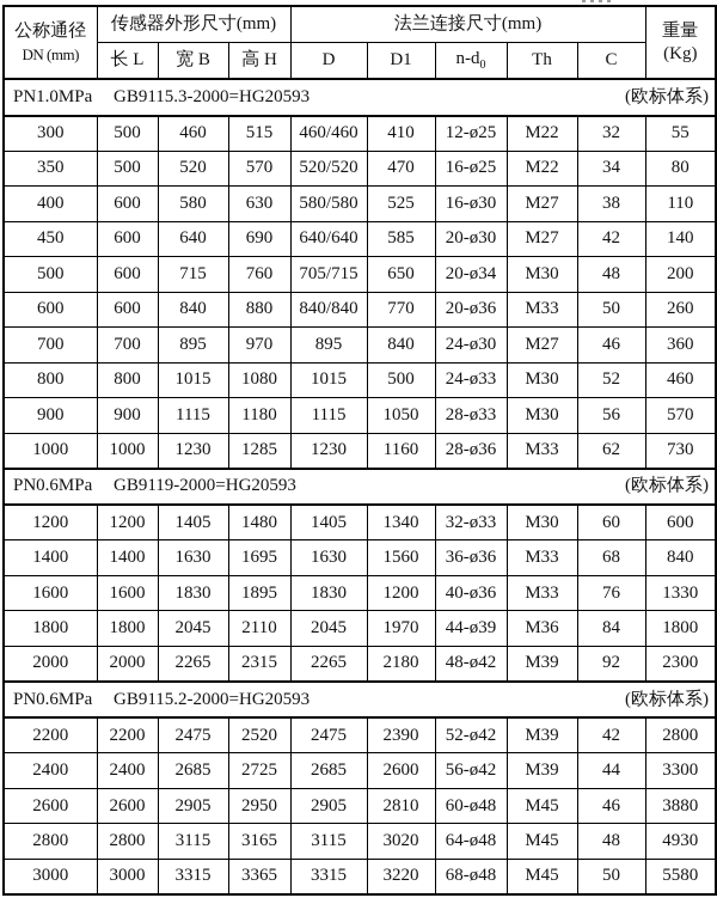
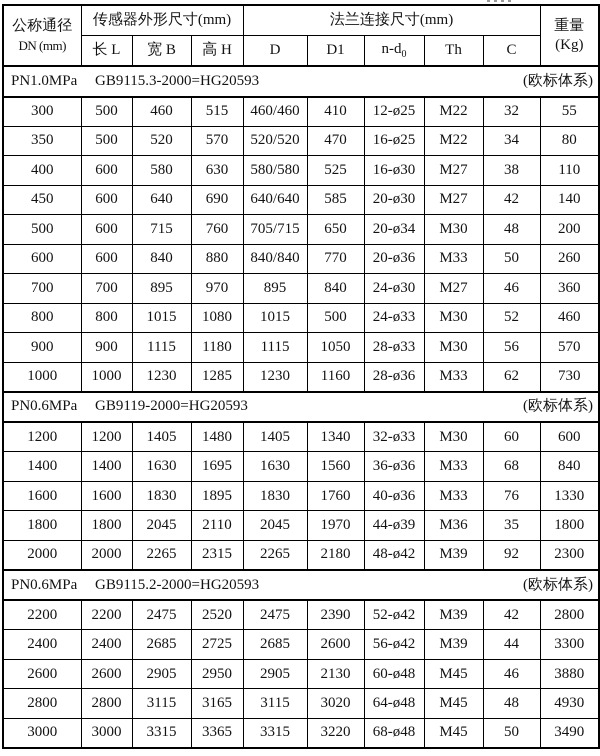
  公称通径 DN (mm)	传感器外形尺寸(mm)	法兰连接尺寸(mm)	重量 (Kg)
  长 L	宽 B	高 H	D	D1	n-d0	Th	C
  PN1.0MPa GB9115.3-2000=HG20593 (欧标体系)
  300	500	460	515	460/460	410	12-ø25	M22	32	55
  350	500	520	570	520/520	470	16-ø25	M22	34	80
  400	600	580	630	580/580	525	16-ø30	M27	38	110
  450	600	640	690	640/640	585	20-ø30	M27	42	140
  500	600	715	760	705/715	650	20-ø34	M30	48	200
  600	600	840	880	840/840	770	20-ø36	M33	50	260
  700	700	895	970	895	840	24-ø30	M27	46	360
  800	800	1015	1080	1015	500	24-ø33	M30	52	460
  900	900	1115	1180	1115	1050	28-ø33	M30	56	570
  1000	1000	1230	1285	1230	1160	28-ø36	M33	62	730
  PN0.6MPa GB9119-2000=HG20593 (欧标体系)
  1200	1200	1405	1480	1405	1340	32-ø33	M30	60	600
  1400	1400	1630	1695	1630	1560	36-ø36	M33	68	840
- 1600	1600	1830	1895	1830	1200	40-ø36	M33	76	1330
+ 1600	1600	1830	1895	1830	1760	40-ø36	M33	76	1330
- 1800	1800	2045	2110	2045	1970	44-ø39	M36	84	1800
+ 1800	1800	2045	2110	2045	1970	44-ø39	M36	35	1800
  2000	2000	2265	2315	2265	2180	48-ø42	M39	92	2300
  PN0.6MPa GB9115.2-2000=HG20593 (欧标体系)
  2200	2200	2475	2520	2475	2390	52-ø42	M39	42	2800
  2400	2400	2685	2725	2685	2600	56-ø42	M39	44	3300
- 2600	2600	2905	2950	2905	2810	60-ø48	M45	46	3880
+ 2600	2600	2905	2950	2905	2130	60-ø48	M45	46	3880
  2800	2800	3115	3165	3115	3020	64-ø48	M45	48	4930
- 3000	3000	3315	3365	3315	3220	68-ø48	M45	50	5580
+ 3000	3000	3315	3365	3315	3220	68-ø48	M45	50	3490
